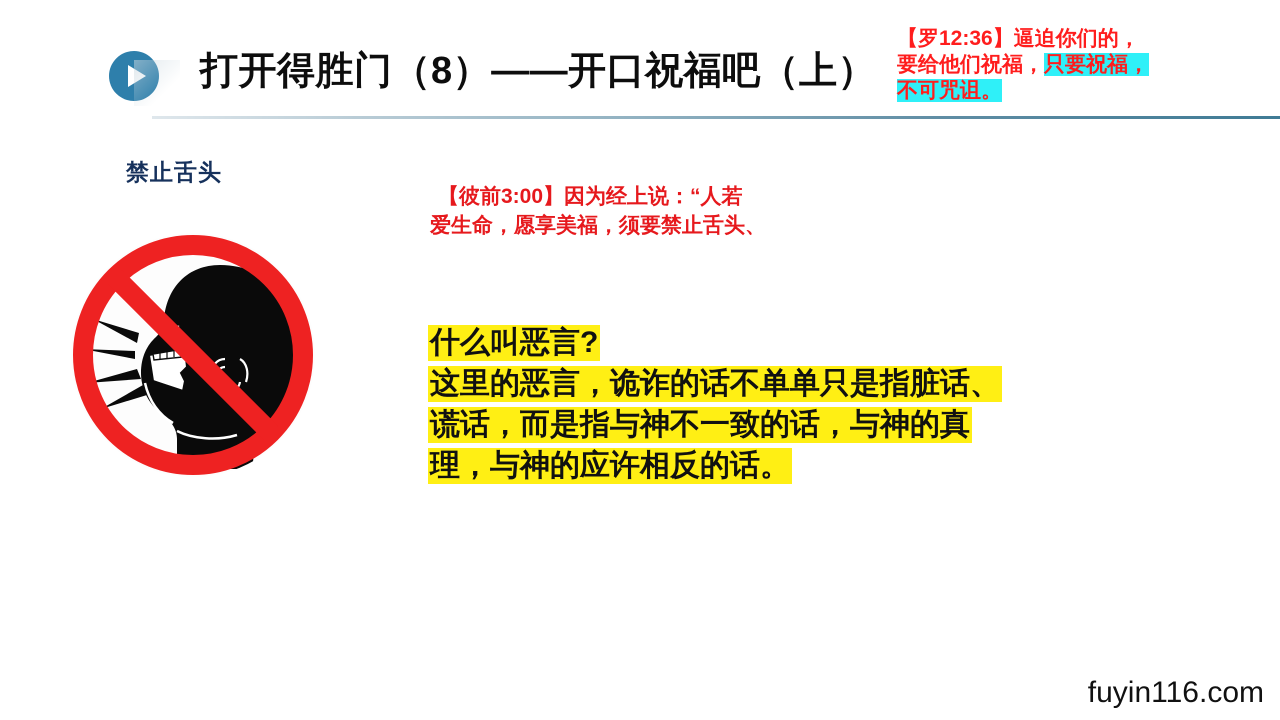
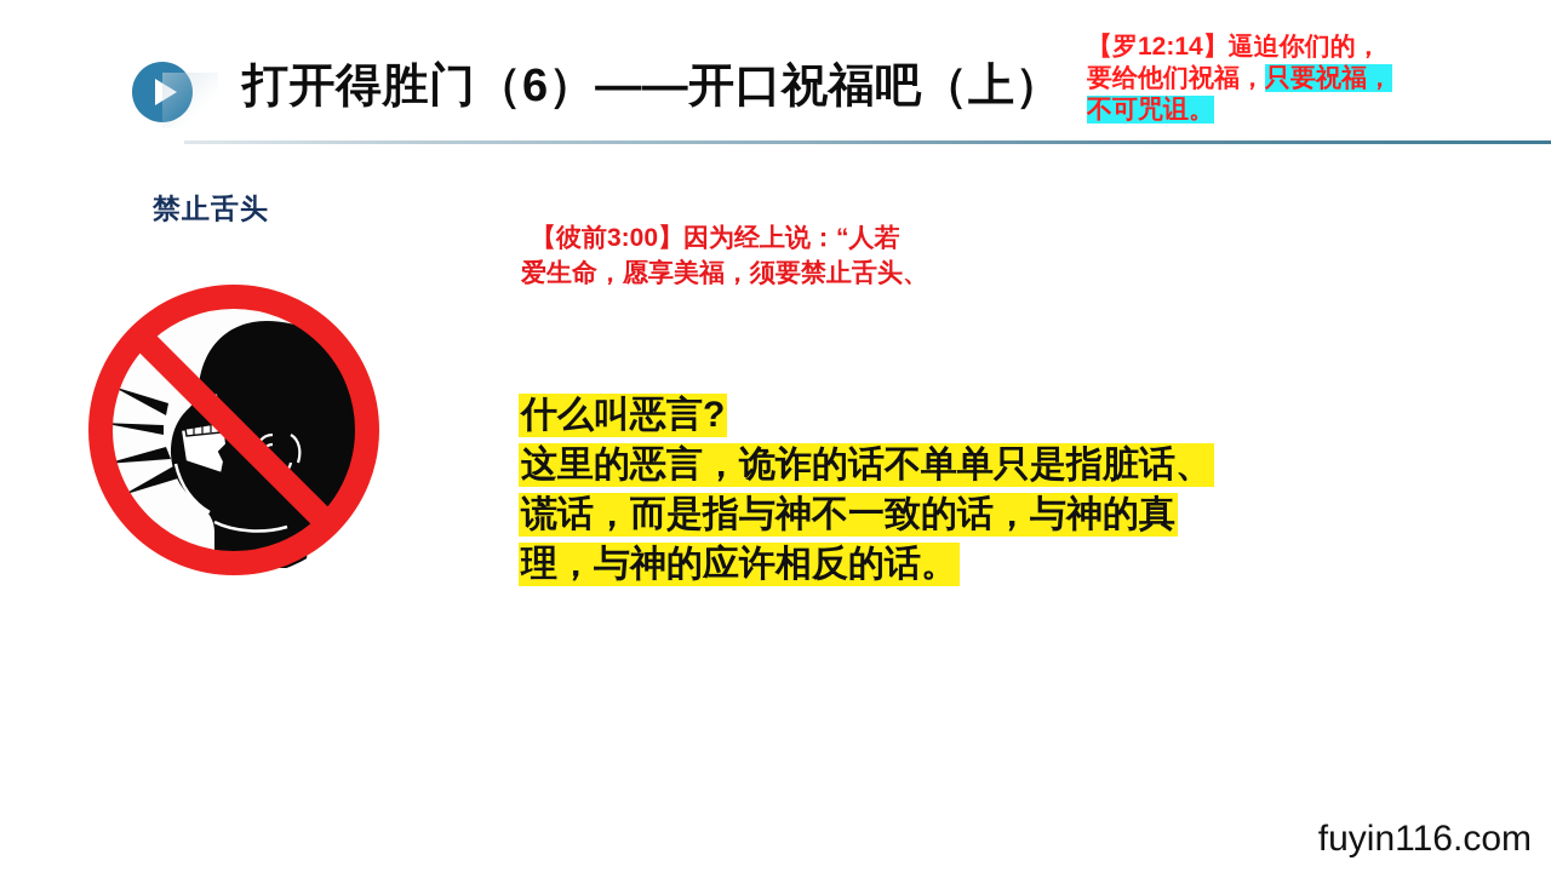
- 打开得胜门（8）——开口祝福吧（上）
+ 打开得胜门（6）——开口祝福吧（上）
- 【罗12:36】逼迫你们的，
+ 【罗12:14】逼迫你们的，
  要给他们祝福，只要祝福，
  不可咒诅。
  禁止舌头
  【彼前3:00】因为经上说：“人若
  爱生命，愿享美福，须要禁止舌头、
  什么叫恶言?
  这里的恶言，诡诈的话不单单只是指脏话、
  谎话，而是指与神不一致的话，与神的真
  理，与神的应许相反的话。
  fuyin116.com
